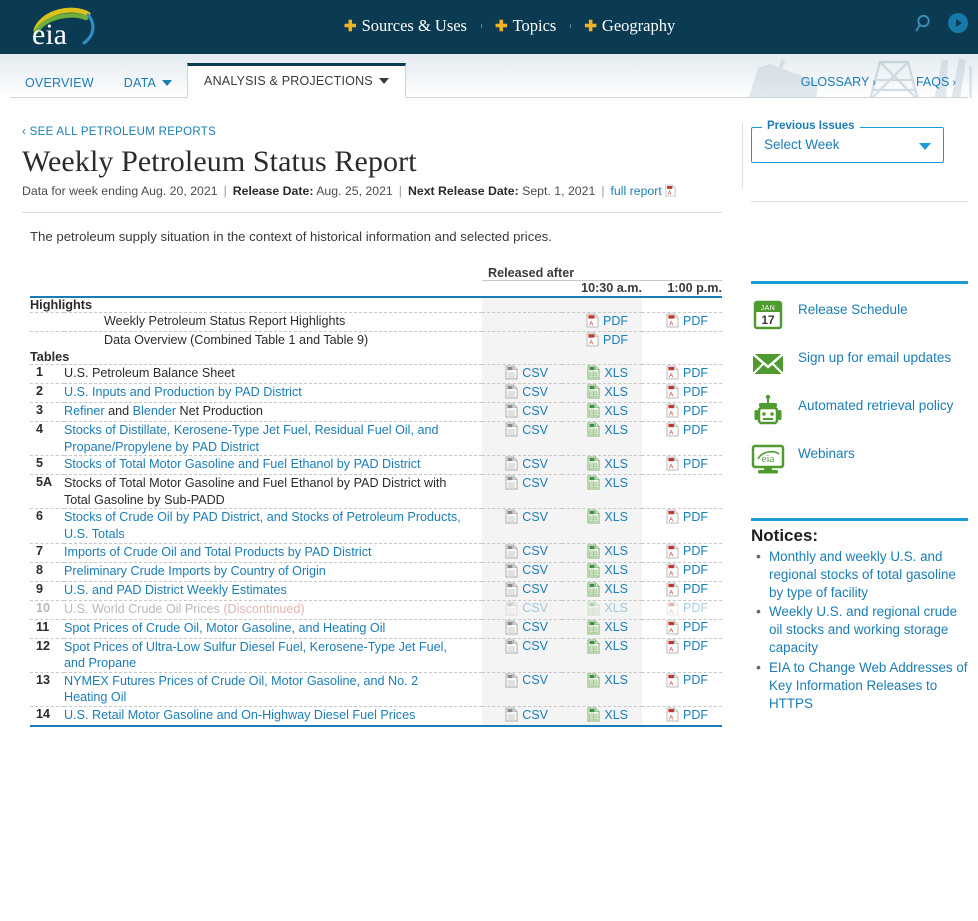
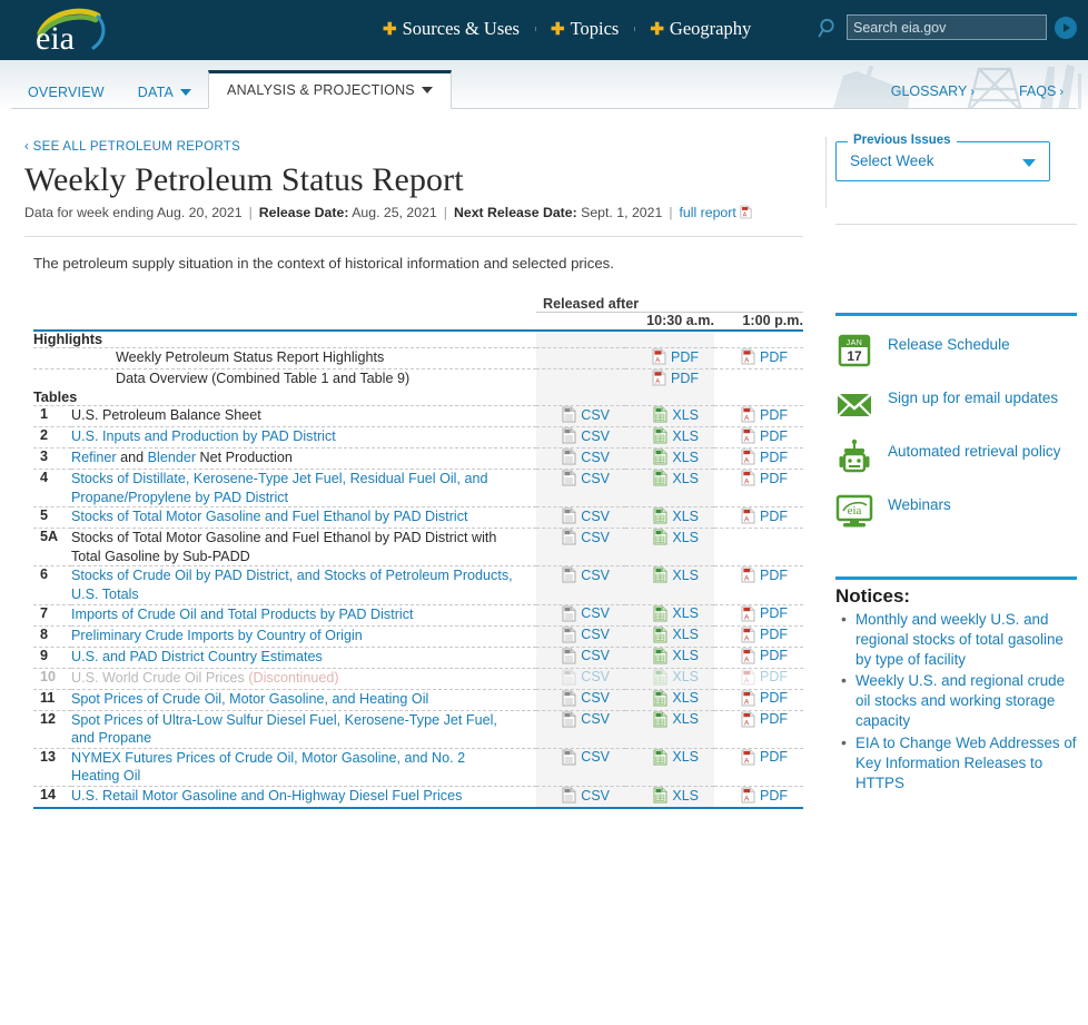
  eia
  ✚
  Sources & Uses
  ✚
  Topics
  ✚
  Geography
+ Search eia.gov
  OVERVIEW
  DATA
  ANALYSIS & PROJECTIONS
  GLOSSARY ›
  FAQS ›
  ‹ SEE ALL PETROLEUM REPORTS
  Weekly Petroleum Status Report
  Data for week ending Aug. 20, 2021 | Release Date: Aug. 25, 2021 | Next Release Date: Sept. 1, 2021 | full report
  The petroleum supply situation in the context of historical information and selected prices.
  		Released after
  			10:30 a.m.	1:00 p.m.
  Highlights
  	Weekly Petroleum Status Report Highlights		PDF	PDF
  	Data Overview (Combined Table 1 and Table 9)		PDF
  Tables
  1	U.S. Petroleum Balance Sheet	CSV	XLS	PDF
  2	U.S. Inputs and Production by PAD District	CSV	XLS	PDF
  3	Refiner and Blender Net Production	CSV	XLS	PDF
  4	Stocks of Distillate, Kerosene-Type Jet Fuel, Residual Fuel Oil, and Propane/Propylene by PAD District	CSV	XLS	PDF
  5	Stocks of Total Motor Gasoline and Fuel Ethanol by PAD District	CSV	XLS	PDF
  5A	Stocks of Total Motor Gasoline and Fuel Ethanol by PAD District with Total Gasoline by Sub-PADD	CSV	XLS
  6	Stocks of Crude Oil by PAD District, and Stocks of Petroleum Products, U.S. Totals	CSV	XLS	PDF
  7	Imports of Crude Oil and Total Products by PAD District	CSV	XLS	PDF
  8	Preliminary Crude Imports by Country of Origin	CSV	XLS	PDF
- 9	U.S. and PAD District Weekly Estimates	CSV	XLS	PDF
+ 9	U.S. and PAD District Country Estimates	CSV	XLS	PDF
  10	U.S. World Crude Oil Prices (Discontinued)	CSV	XLS	PDF
  11	Spot Prices of Crude Oil, Motor Gasoline, and Heating Oil	CSV	XLS	PDF
  12	Spot Prices of Ultra-Low Sulfur Diesel Fuel, Kerosene-Type Jet Fuel, and Propane	CSV	XLS	PDF
  13	NYMEX Futures Prices of Crude Oil, Motor Gasoline, and No. 2 Heating Oil	CSV	XLS	PDF
  14	U.S. Retail Motor Gasoline and On-Highway Diesel Fuel Prices	CSV	XLS	PDF
  Previous Issues
  Select Week
  17
  Release Schedule
  Sign up for email updates
  Automated retrieval policy
  eia
  Webinars
  Notices:
  Monthly and weekly U.S. and regional stocks of total gasoline by type of facility
  Weekly U.S. and regional crude oil stocks and working storage capacity
  EIA to Change Web Addresses of Key Information Releases to HTTPS
